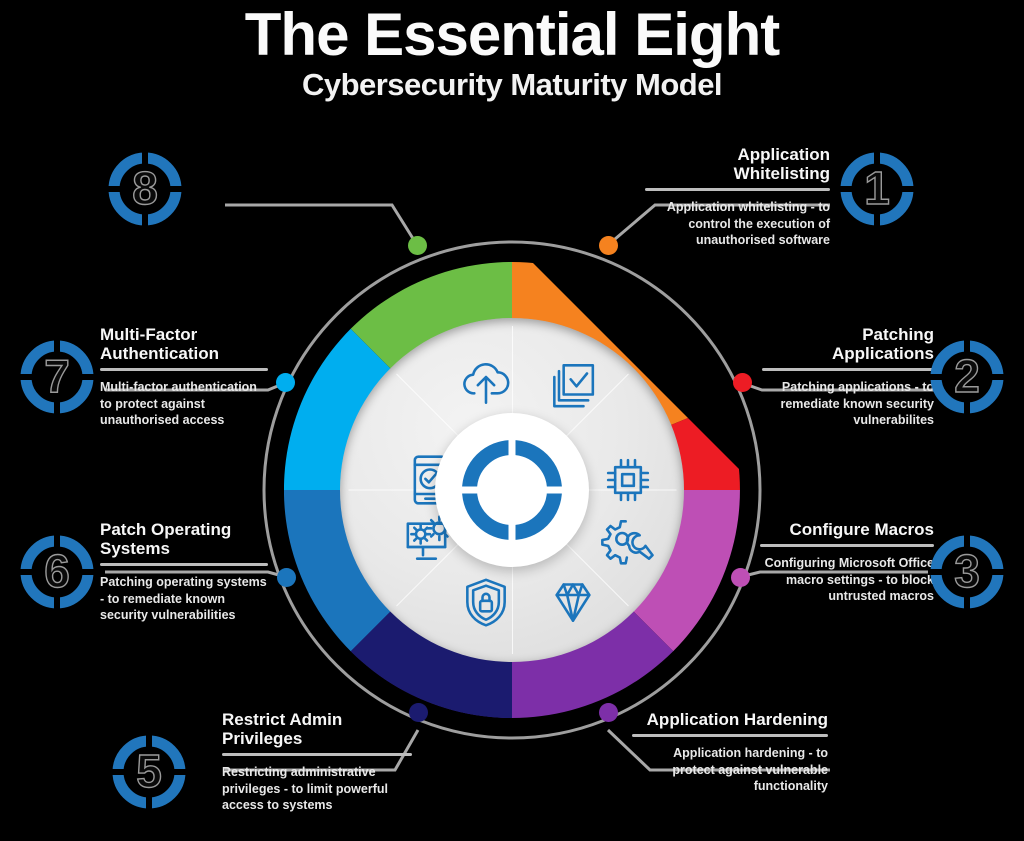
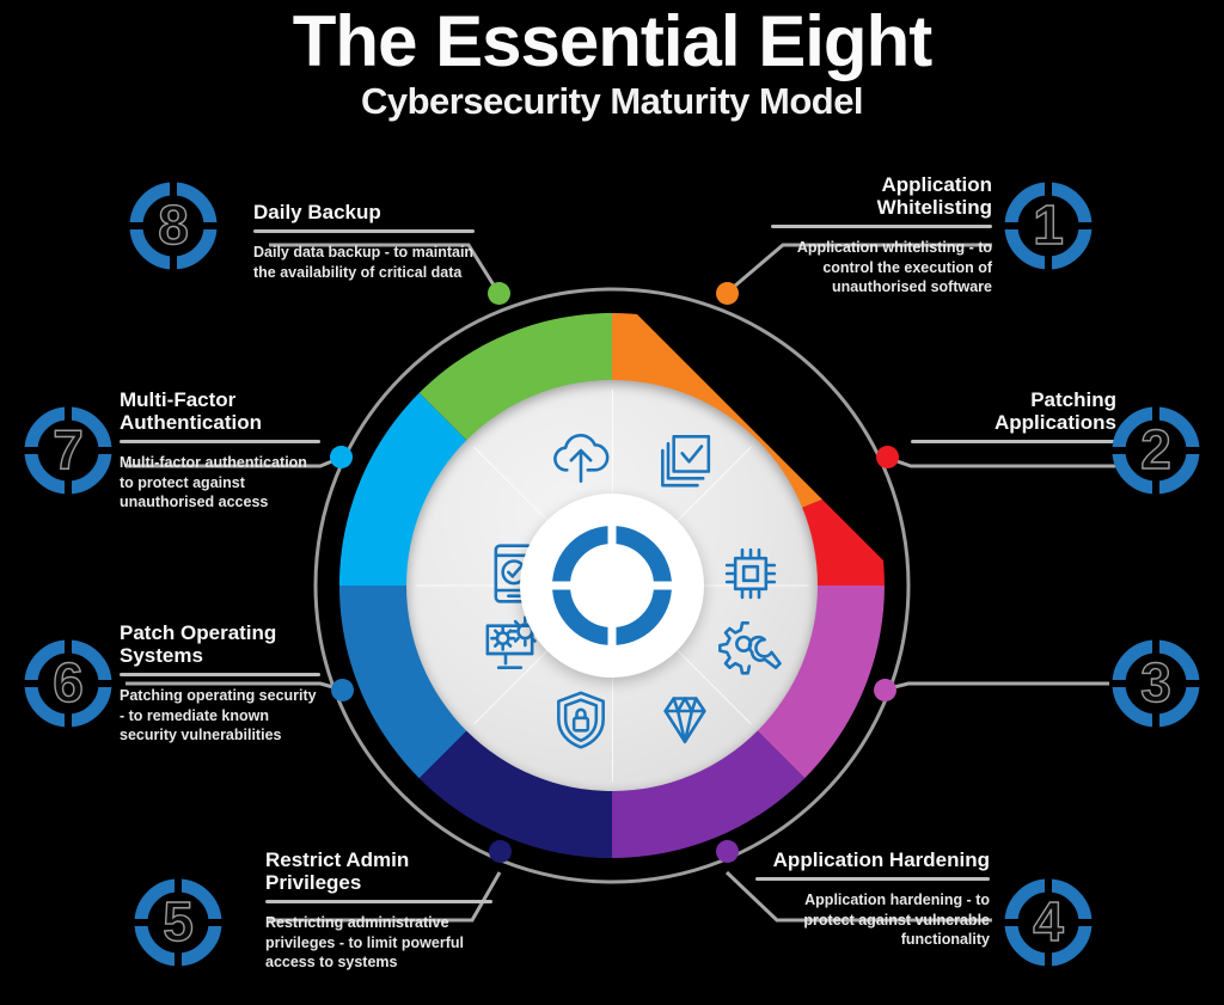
  The Essential Eight
  Cybersecurity Maturity Model
+ Daily Backup
+ Daily data backup - to maintain the availability of critical data
  Application Whitelisting
  Application whitelisting - to control the execution of unauthorised software
  Multi-Factor Authentication
  Multi-factor authentication to protect against unauthorised access
  Patching Applications
- Patching applications - to remediate known security vulnerabilites
  Patch Operating Systems
- Patching operating systems - to remediate known security vulnerabilities
+ Patching operating security - to remediate known security vulnerabilities
- Configure Macros
- Configuring Microsoft Office macro settings - to block untrusted macros
  Restrict Admin Privileges
  Restricting administrative privileges - to limit powerful access to systems
  Application Hardening
  Application hardening - to protect against vulnerable functionality
  8
  1
  7
  2
  6
  3
  5
+ 4
